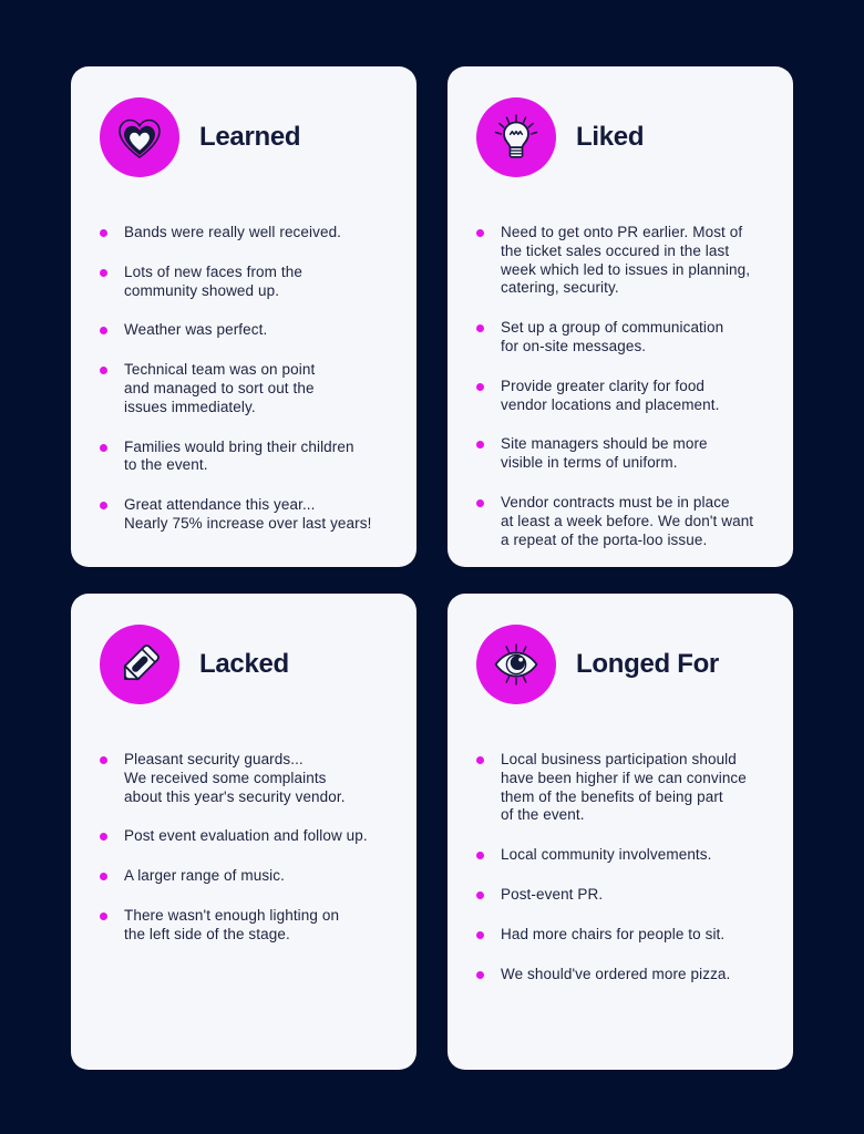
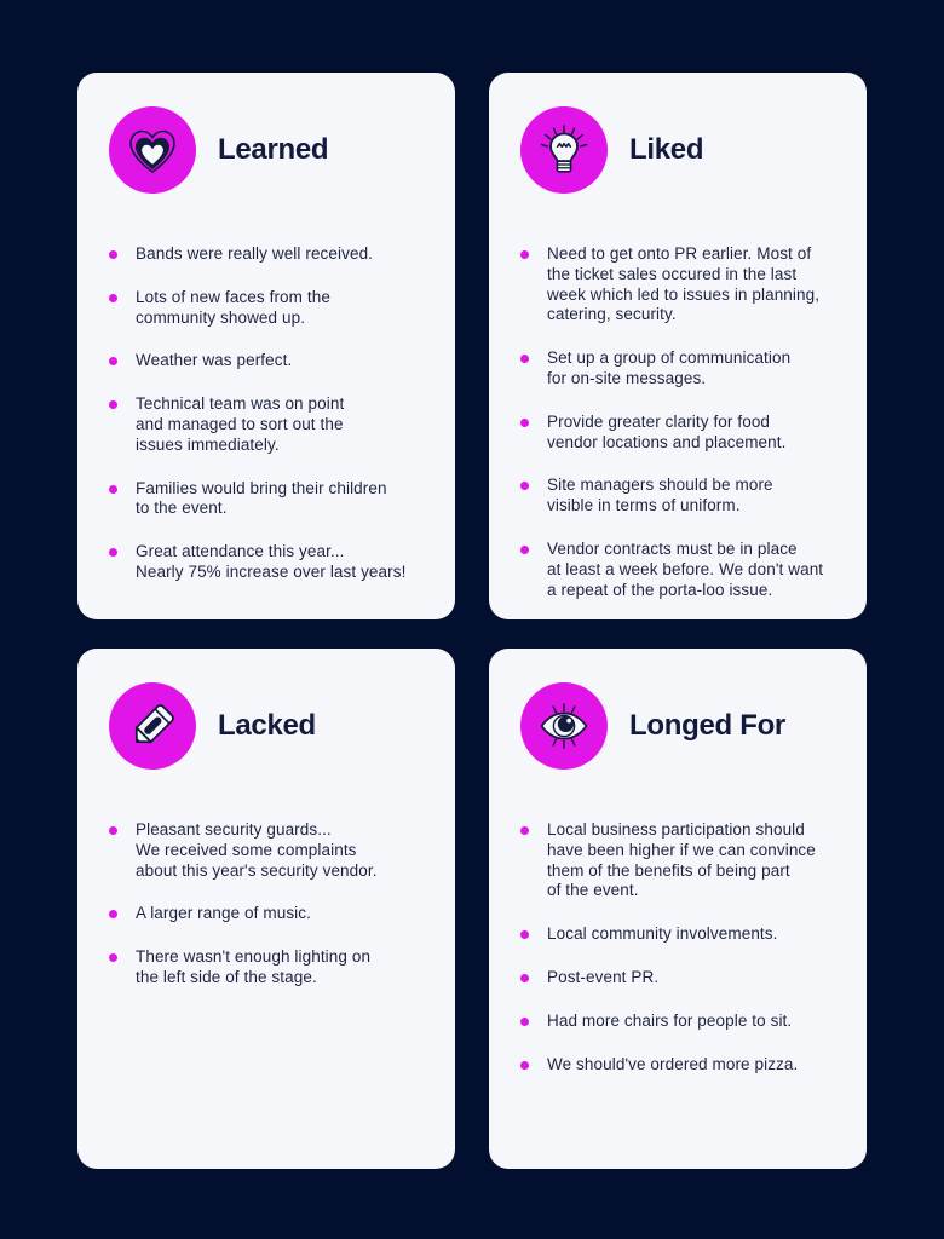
  Learned
  Bands were really well received.
  Lots of new faces from the
  community showed up.
  Weather was perfect.
  Technical team was on point
  and managed to sort out the
  issues immediately.
  Families would bring their children
  to the event.
  Great attendance this year...
  Nearly 75% increase over last years!
  Liked
  Need to get onto PR earlier. Most of
  the ticket sales occured in the last
  week which led to issues in planning,
  catering, security.
  Set up a group of communication
  for on-site messages.
  Provide greater clarity for food
  vendor locations and placement.
  Site managers should be more
  visible in terms of uniform.
  Vendor contracts must be in place
  at least a week before. We don't want
  a repeat of the porta-loo issue.
  Lacked
  Pleasant security guards...
  We received some complaints
  about this year's security vendor.
- Post event evaluation and follow up.
  A larger range of music.
  There wasn't enough lighting on
  the left side of the stage.
  Longed For
  Local business participation should
  have been higher if we can convince
  them of the benefits of being part
  of the event.
  Local community involvements.
  Post-event PR.
  Had more chairs for people to sit.
  We should've ordered more pizza.
